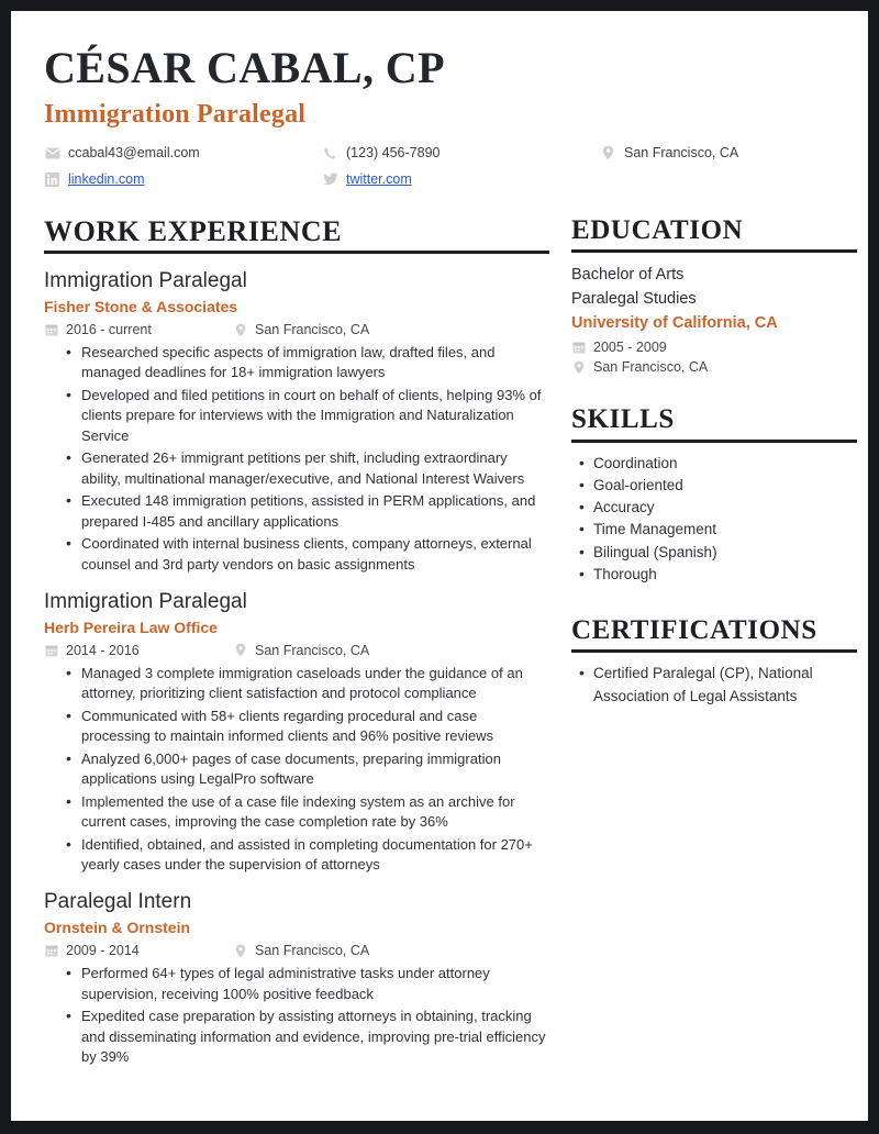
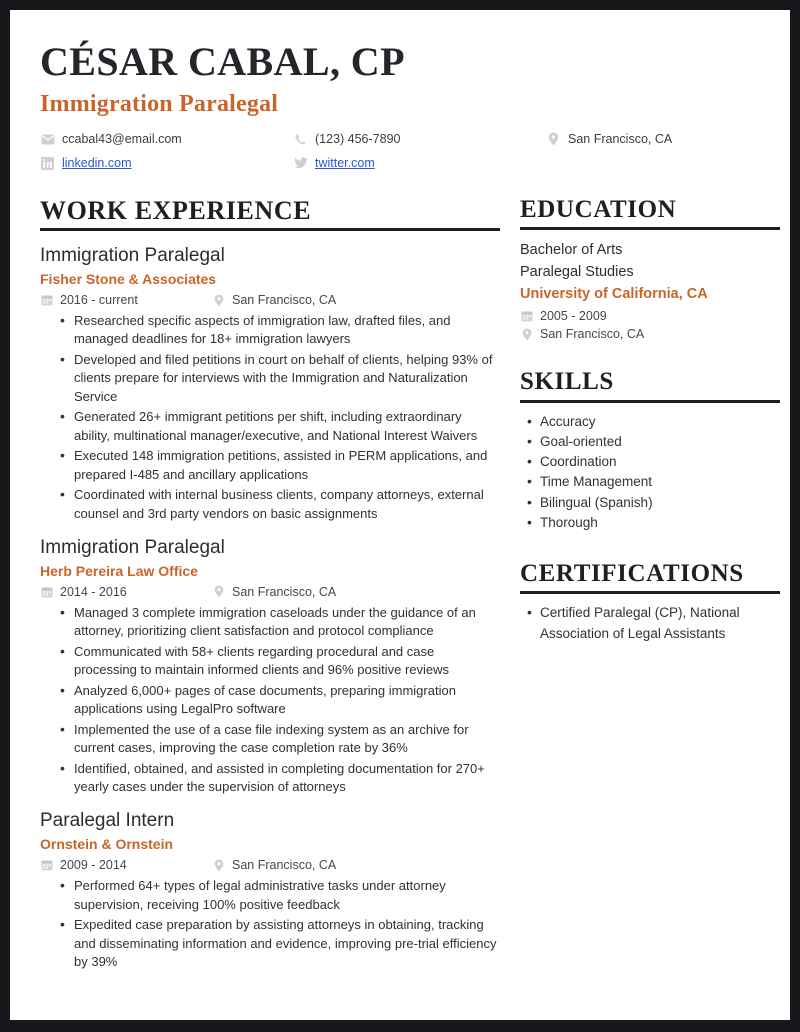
  CÉSAR CABAL, CP
  Immigration Paralegal
  ccabal43@email.com
  (123) 456-7890
  San Francisco, CA
  linkedin.com
  twitter.com
  WORK EXPERIENCE
  Immigration Paralegal
  Fisher Stone & Associates
  2016 - current
  San Francisco, CA
  Researched specific aspects of immigration law, drafted files, and managed deadlines for 18+ immigration lawyers
  Developed and filed petitions in court on behalf of clients, helping 93% of clients prepare for interviews with the Immigration and Naturalization Service
  Generated 26+ immigrant petitions per shift, including extraordinary ability, multinational manager/executive, and National Interest Waivers
  Executed 148 immigration petitions, assisted in PERM applications, and prepared I-485 and ancillary applications
  Coordinated with internal business clients, company attorneys, external counsel and 3rd party vendors on basic assignments
  Immigration Paralegal
  Herb Pereira Law Office
  2014 - 2016
  San Francisco, CA
  Managed 3 complete immigration caseloads under the guidance of an attorney, prioritizing client satisfaction and protocol compliance
  Communicated with 58+ clients regarding procedural and case processing to maintain informed clients and 96% positive reviews
  Analyzed 6,000+ pages of case documents, preparing immigration applications using LegalPro software
  Implemented the use of a case file indexing system as an archive for current cases, improving the case completion rate by 36%
  Identified, obtained, and assisted in completing documentation for 270+ yearly cases under the supervision of attorneys
  Paralegal Intern
  Ornstein & Ornstein
  2009 - 2014
  San Francisco, CA
  Performed 64+ types of legal administrative tasks under attorney supervision, receiving 100% positive feedback
  Expedited case preparation by assisting attorneys in obtaining, tracking and disseminating information and evidence, improving pre-trial efficiency by 39%
  EDUCATION
  Bachelor of Arts
  Paralegal Studies
  University of California, CA
  2005 - 2009
  San Francisco, CA
  SKILLS
- Coordination
+ Accuracy
  Goal-oriented
- Accuracy
+ Coordination
  Time Management
  Bilingual (Spanish)
  Thorough
  CERTIFICATIONS
  Certified Paralegal (CP), National Association of Legal Assistants
